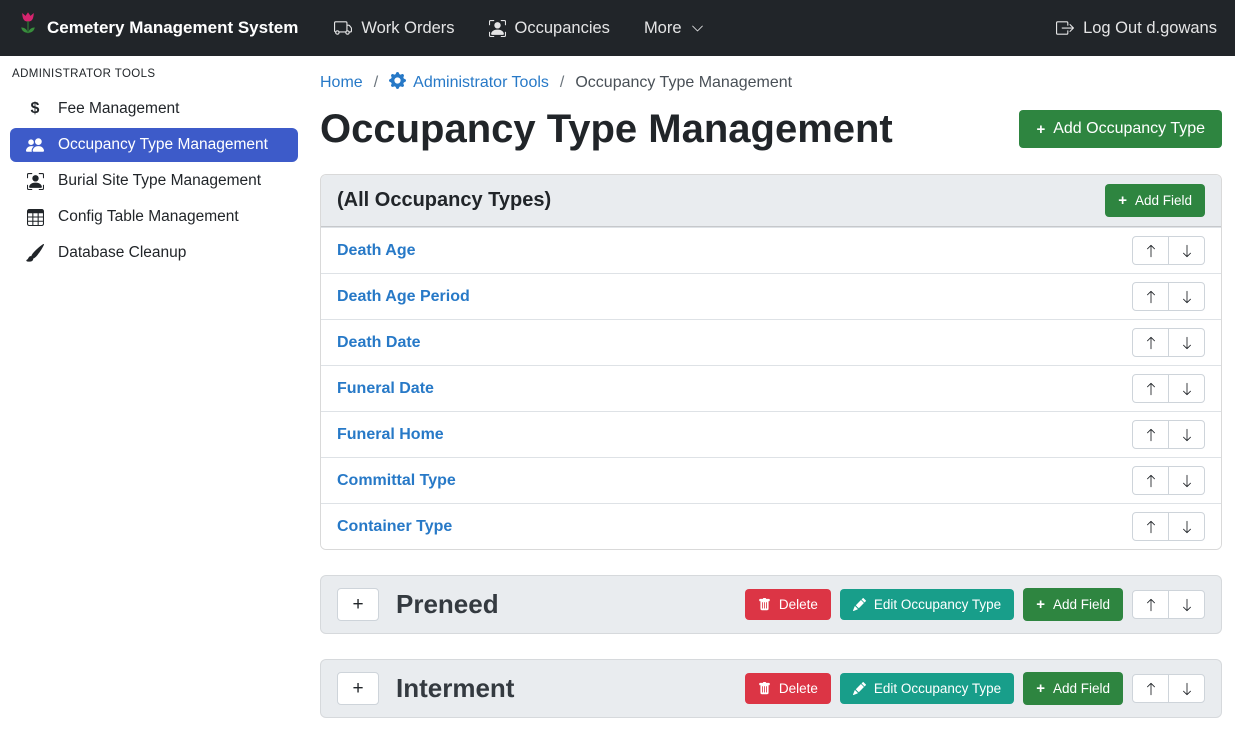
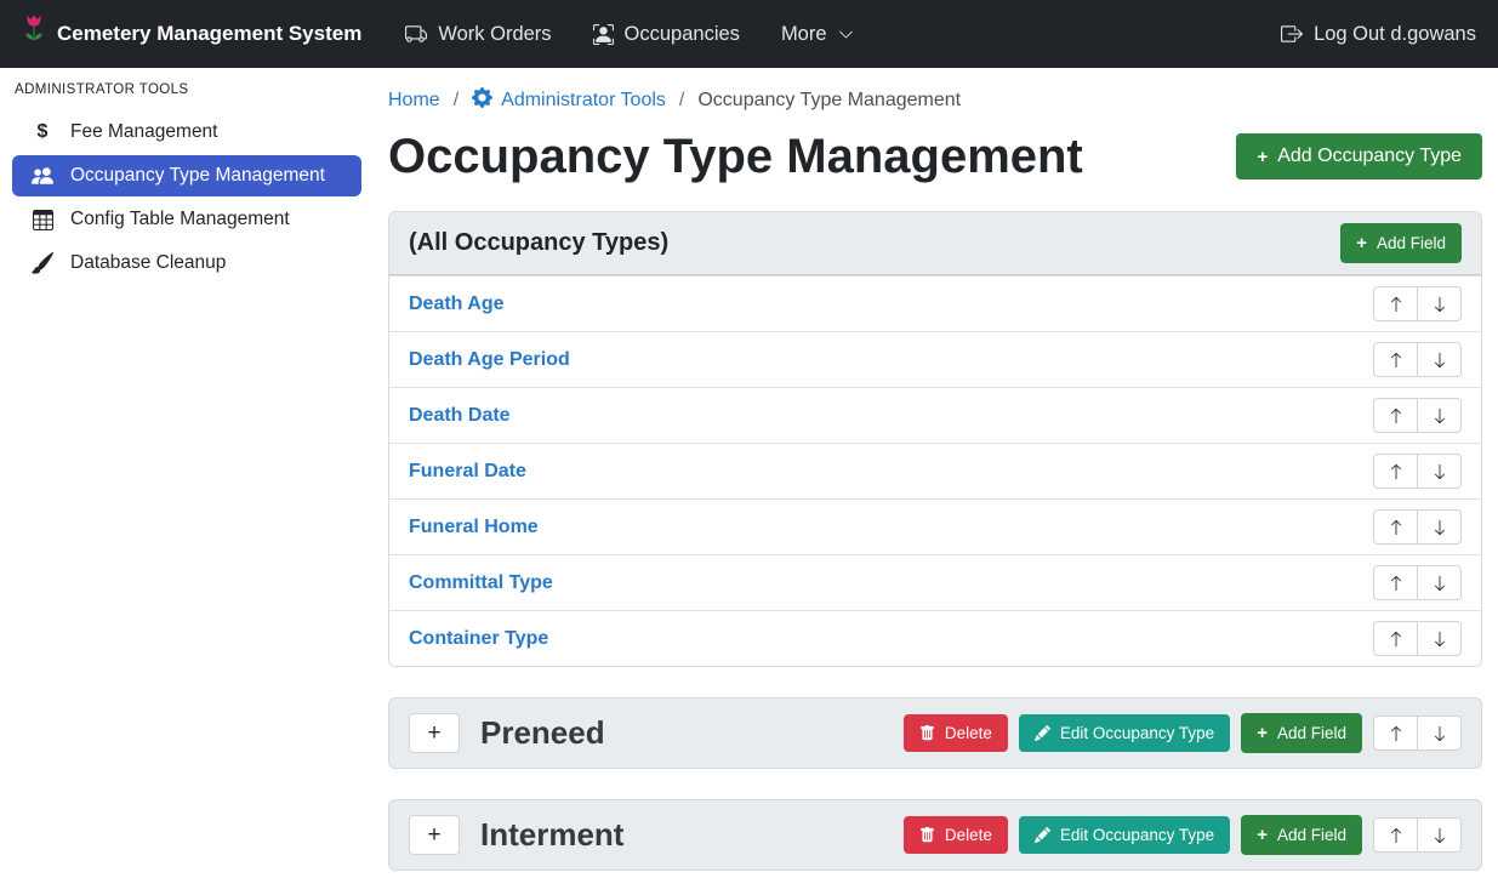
  Cemetery Management System
  Work Orders
  Occupancies
  More
  Log Out d.gowans
  ADMINISTRATOR TOOLS
  $
  Fee Management
  Occupancy Type Management
- Burial Site Type Management
  Config Table Management
  Database Cleanup
  Home
  /
  Administrator Tools
  /
  Occupancy Type Management
  Occupancy Type Management
  +
  Add Occupancy Type
  (All Occupancy Types)
  +
  Add Field
  Death Age
  Death Age Period
  Death Date
  Funeral Date
  Funeral Home
  Committal Type
  Container Type
  +
  Preneed
  Delete
  Edit Occupancy Type
  +
  Add Field
  +
  Interment
  Delete
  Edit Occupancy Type
  +
  Add Field
